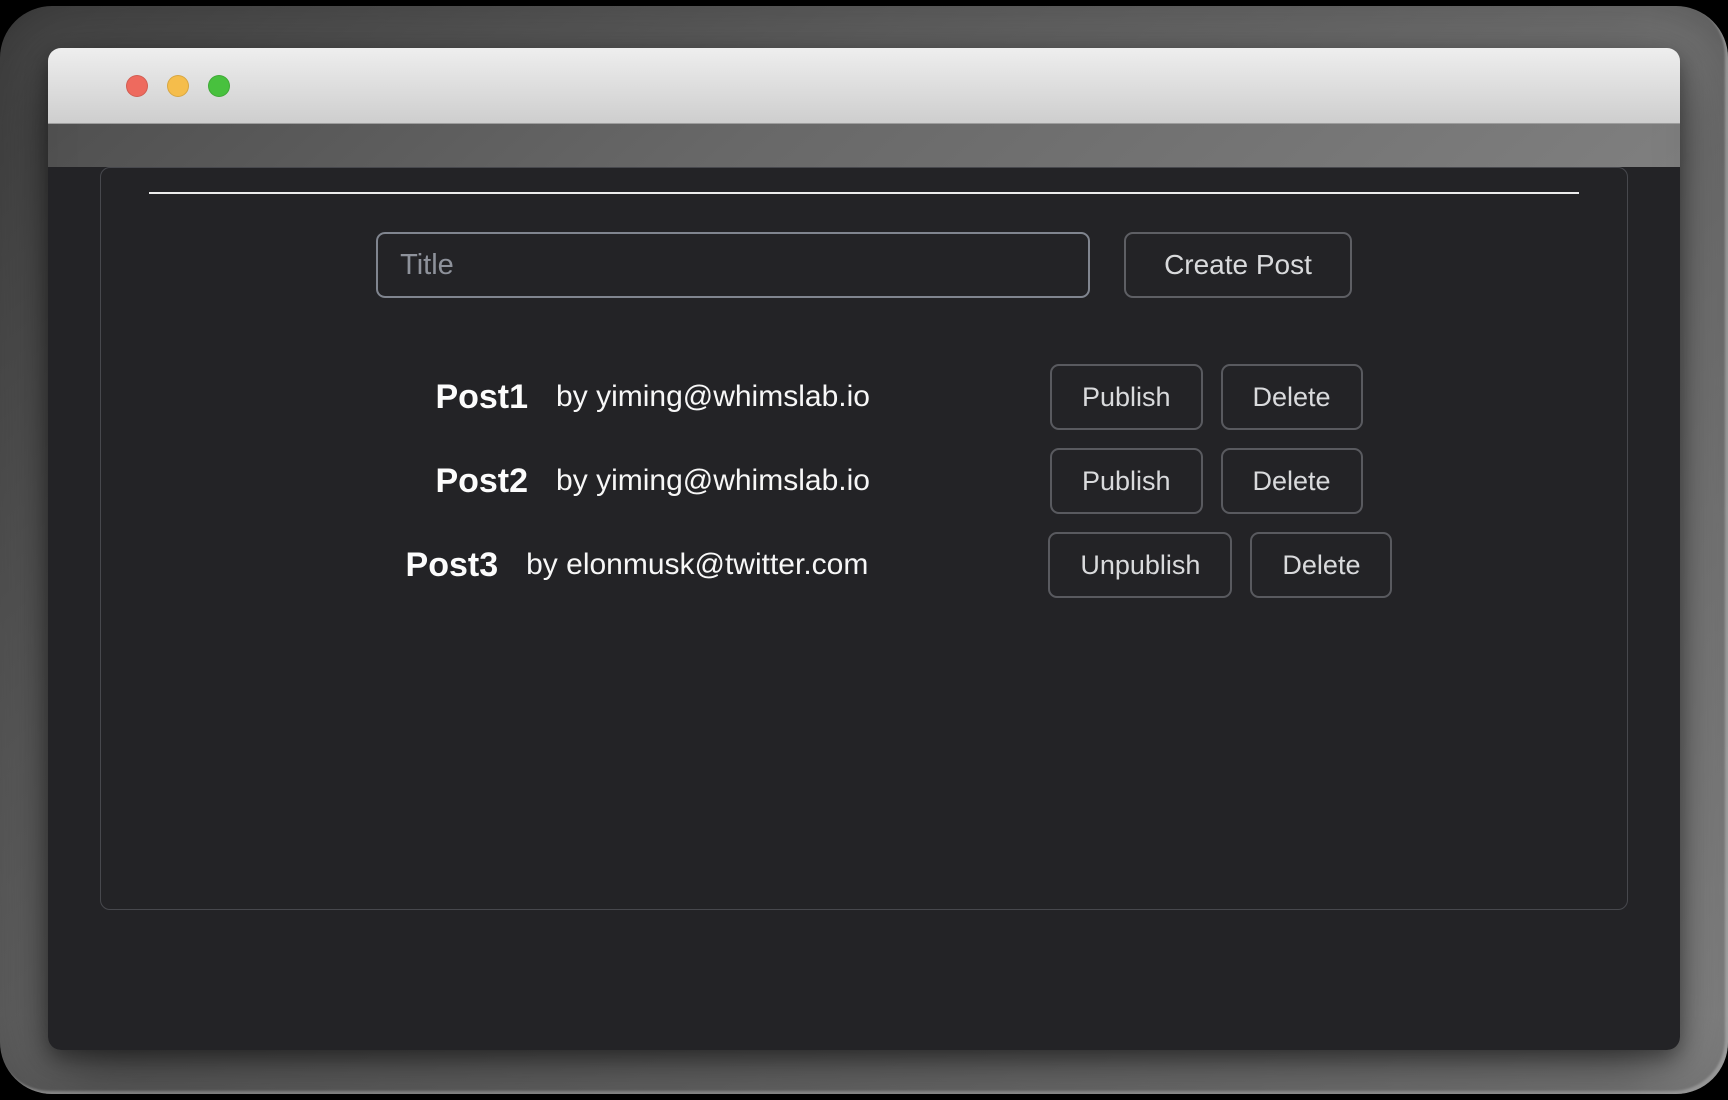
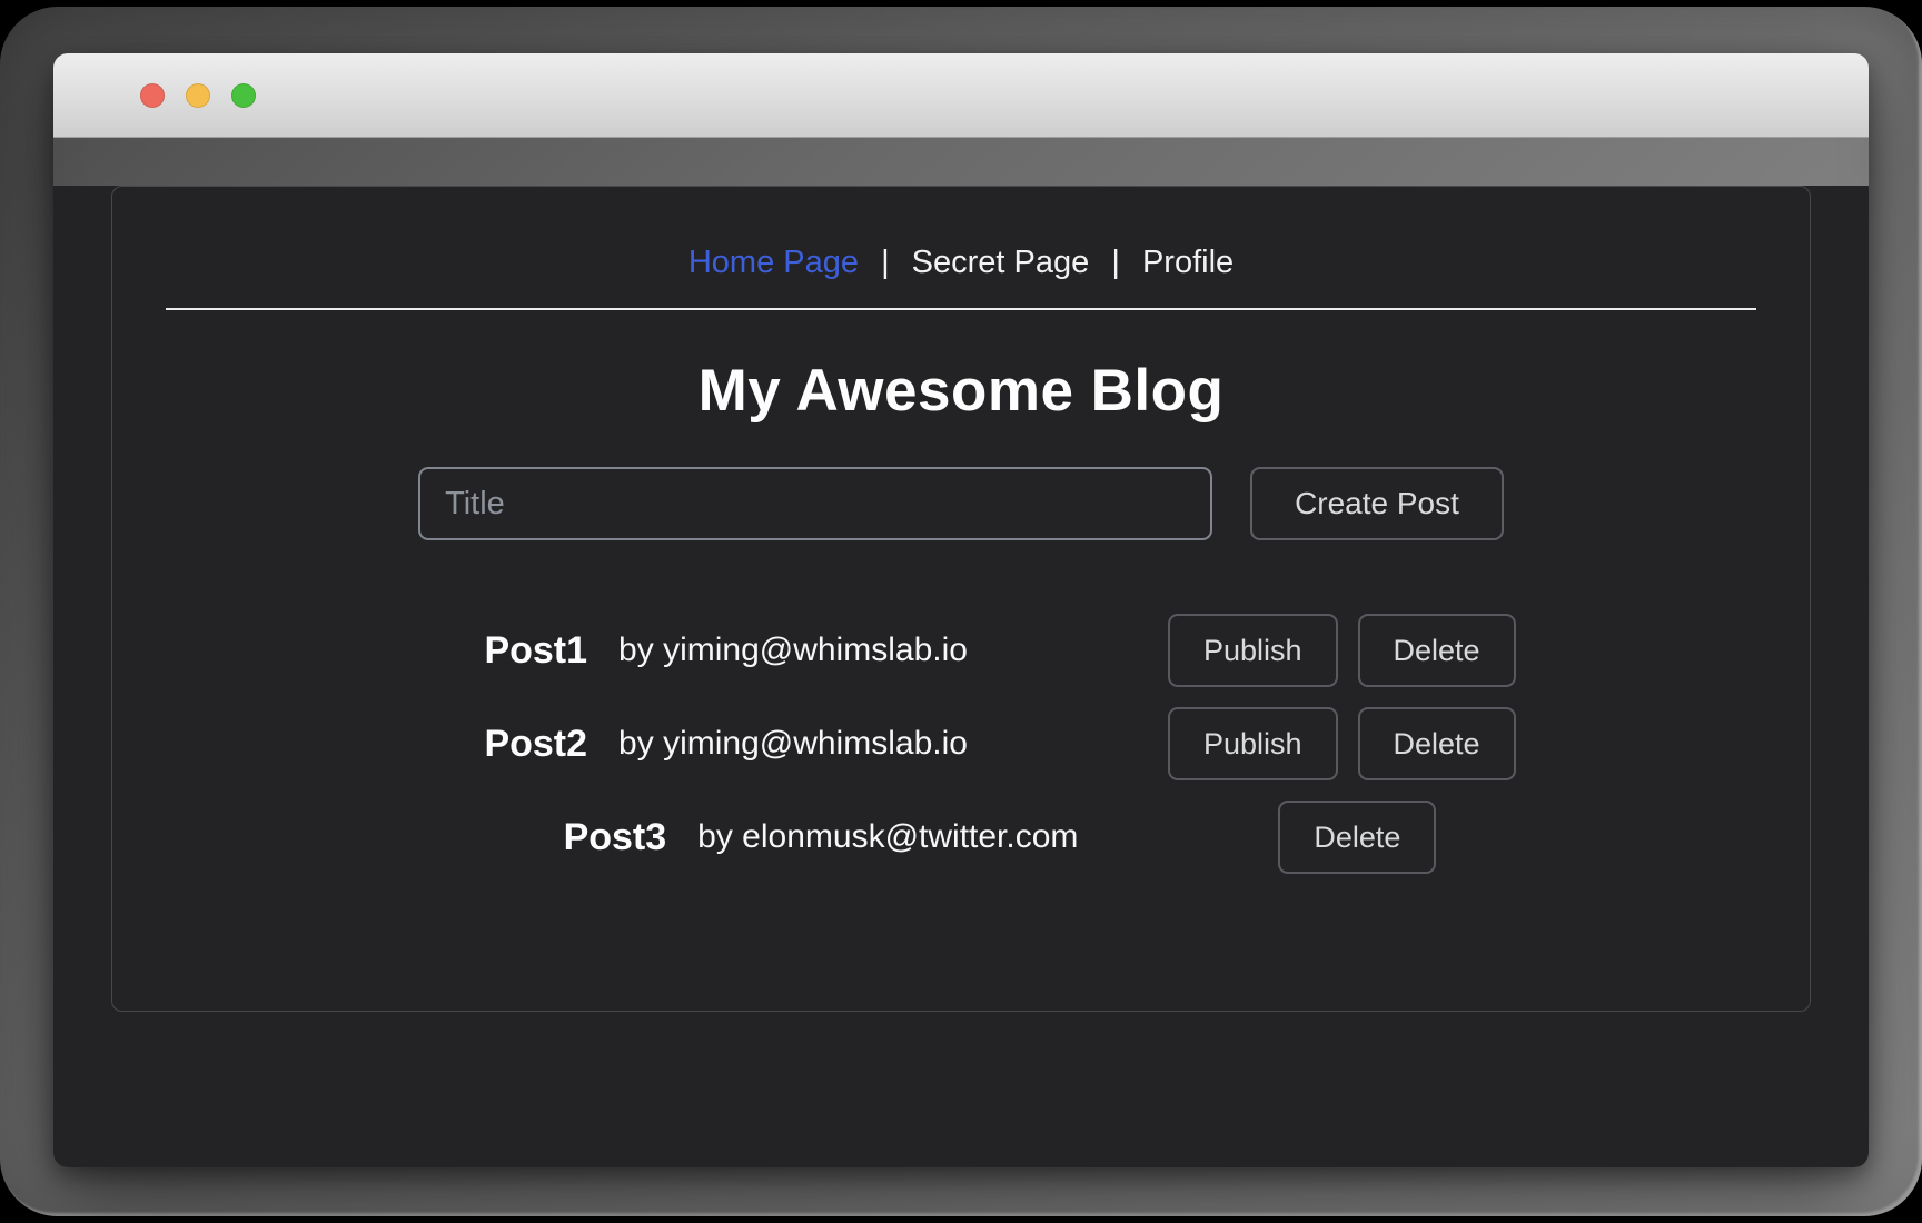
+ Home Page | Secret Page | Profile
+ My Awesome Blog
  Title
  Create Post
  Post1
  by yiming@whimslab.io
  Publish
  Delete
  Post2
  by yiming@whimslab.io
  Publish
  Delete
  Post3
  by elonmusk@twitter.com
- Unpublish
  Delete
